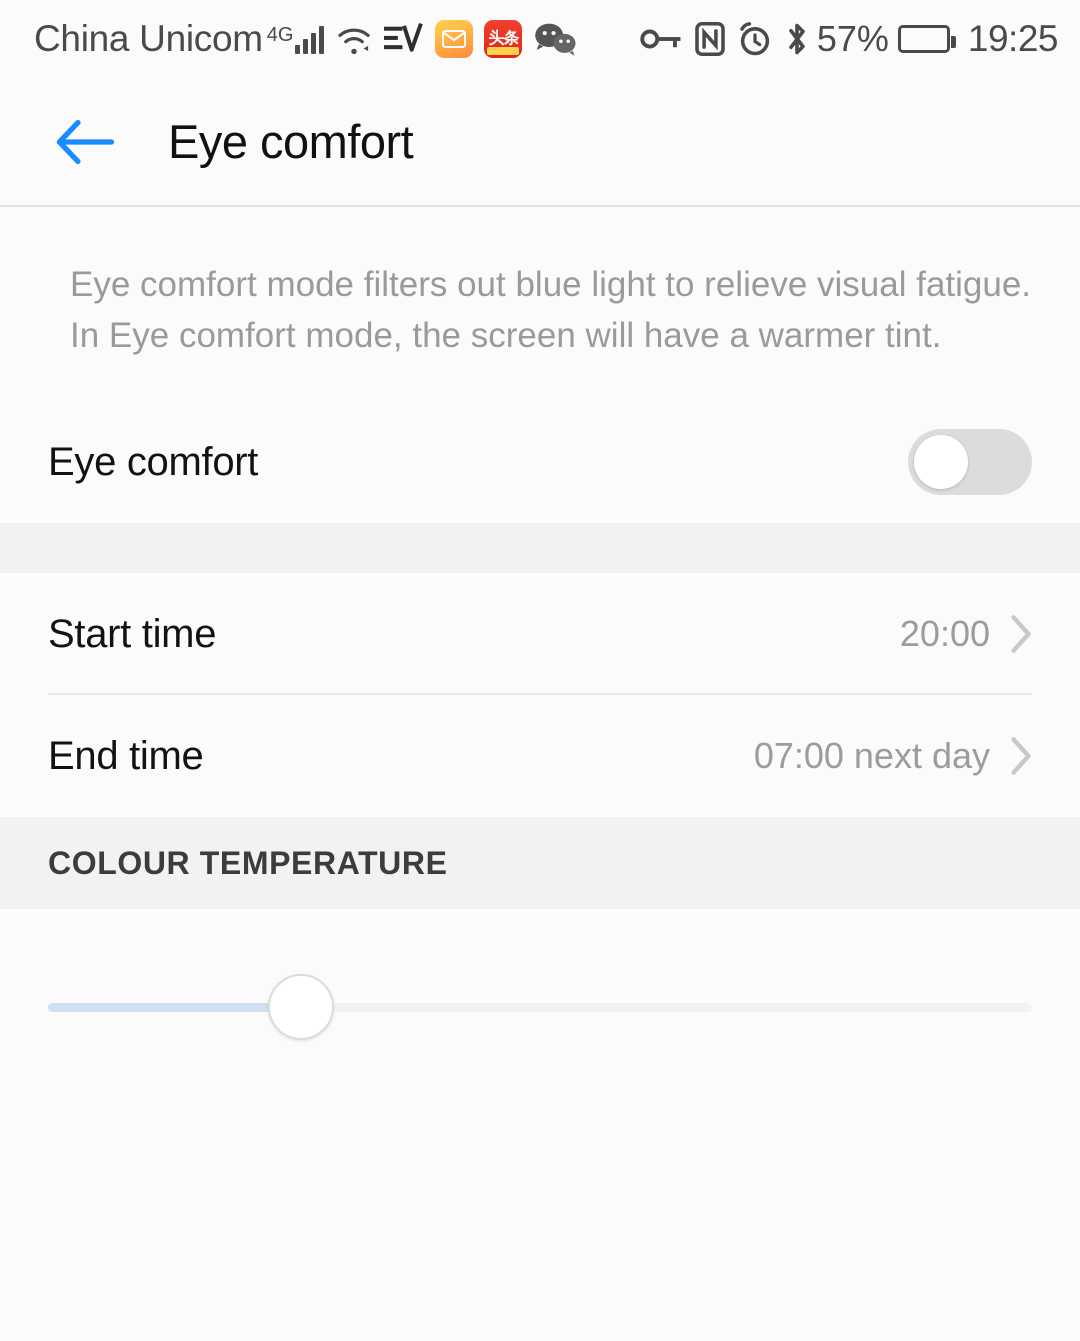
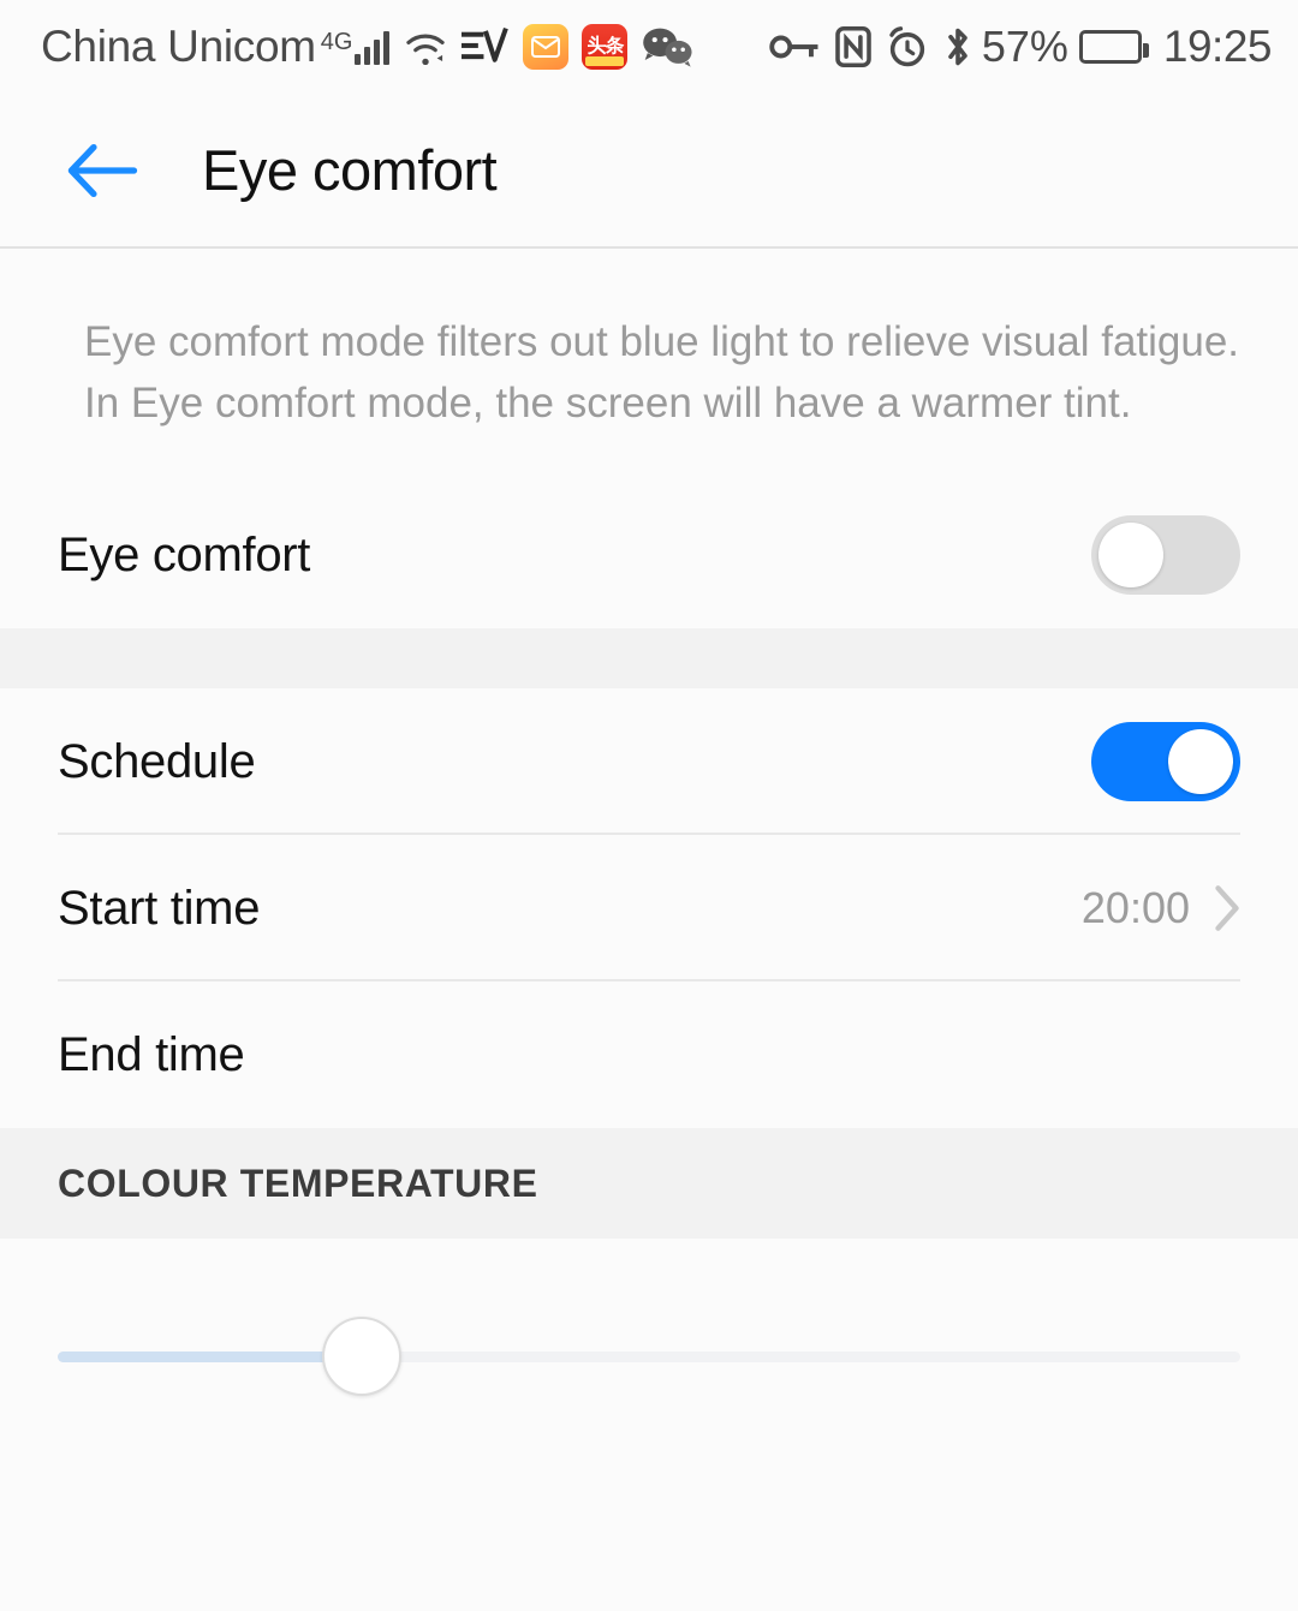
  China Unicom
  4G
  头条
  57%
  19:25
  Eye comfort
  Eye comfort mode filters out blue light to relieve visual fatigue. In Eye comfort mode, the screen will have a warmer tint.
  Eye comfort
+ Schedule
  Start time
  20:00
  End time
- 07:00 next day
  COLOUR TEMPERATURE
